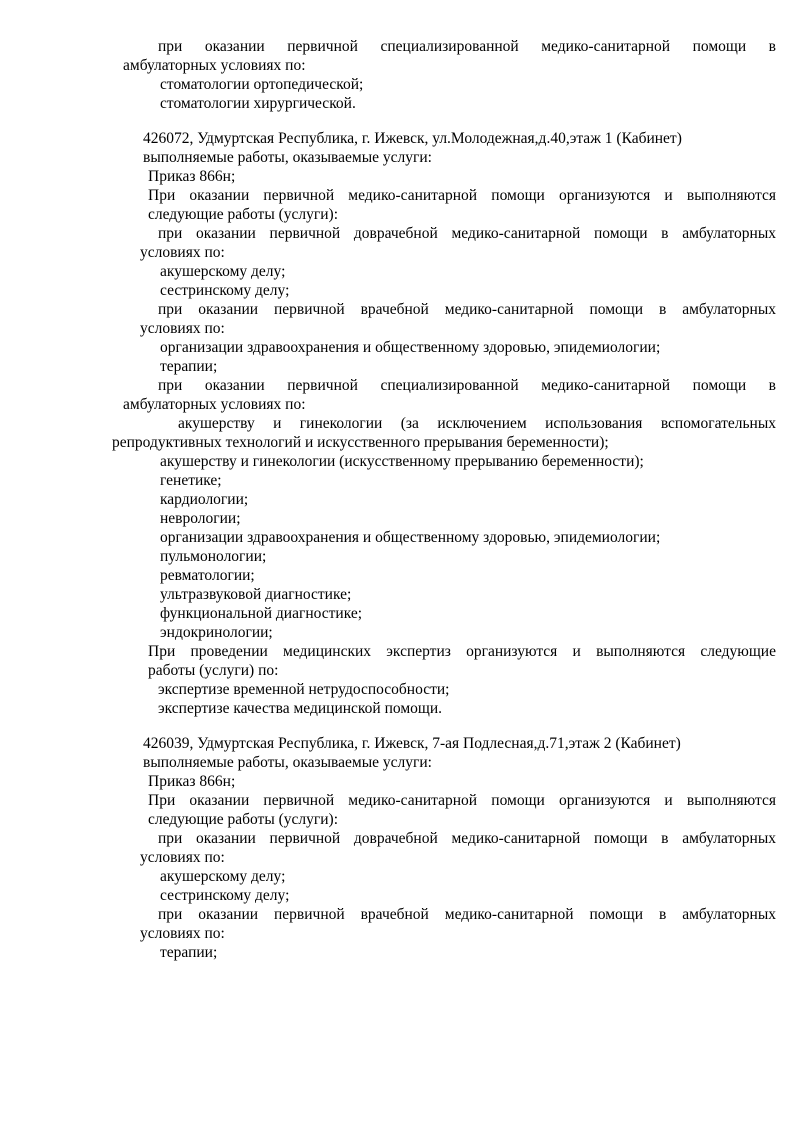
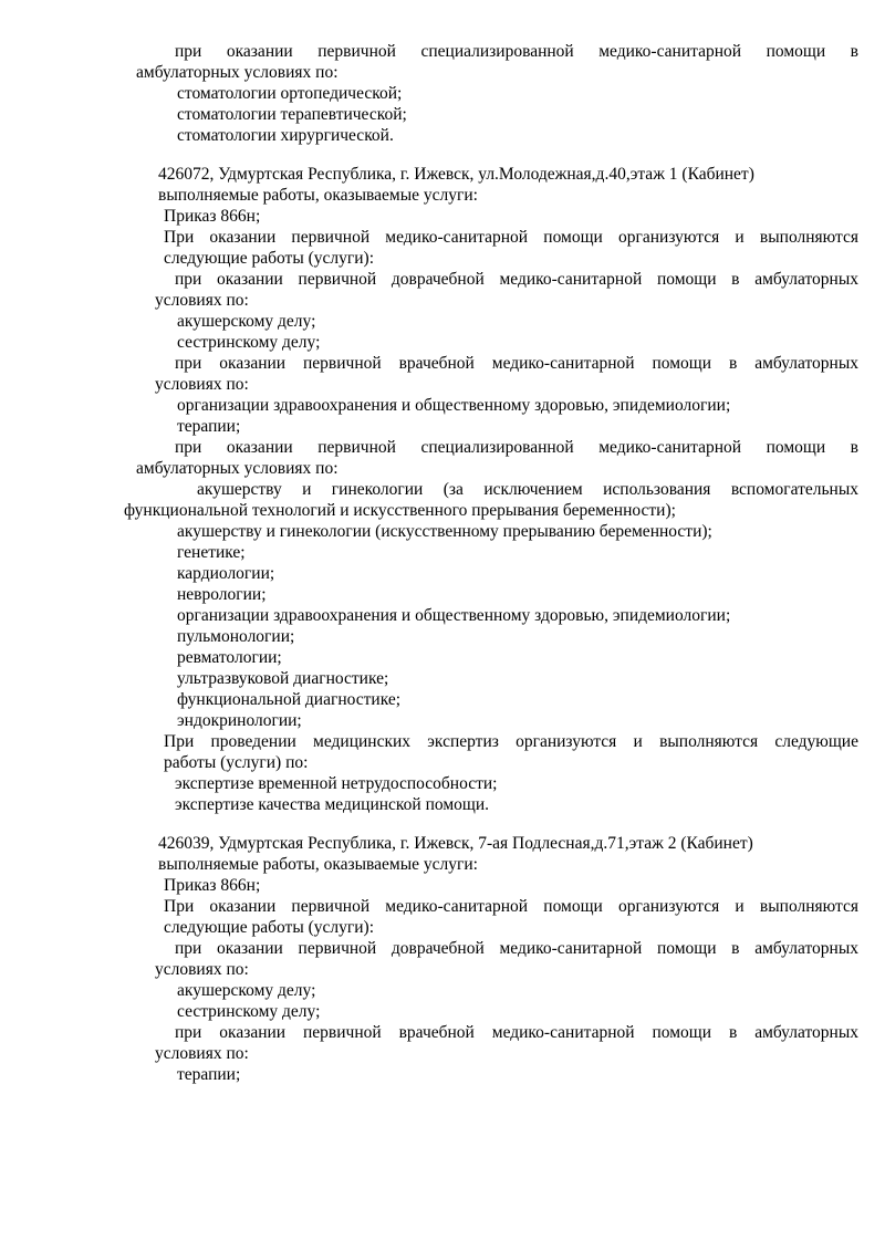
  при оказании первичной специализированной медико-санитарной помощи в
  амбулаторных условиях по:
  стоматологии ортопедической;
+ стоматологии терапевтической;
  стоматологии хирургической.
  426072, Удмуртская Республика, г. Ижевск, ул.Молодежная,д.40,этаж 1 (Кабинет)
  выполняемые работы, оказываемые услуги:
  Приказ 866н;
  При оказании первичной медико-санитарной помощи организуются и выполняются
  следующие работы (услуги):
  при оказании первичной доврачебной медико-санитарной помощи в амбулаторных
  условиях по:
  акушерскому делу;
  сестринскому делу;
  при оказании первичной врачебной медико-санитарной помощи в амбулаторных
  условиях по:
  организации здравоохранения и общественному здоровью, эпидемиологии;
  терапии;
  при оказании первичной специализированной медико-санитарной помощи в
  амбулаторных условиях по:
  акушерству и гинекологии (за исключением использования вспомогательных
- репродуктивных технологий и искусственного прерывания беременности);
+ функциональной технологий и искусственного прерывания беременности);
  акушерству и гинекологии (искусственному прерыванию беременности);
  генетике;
  кардиологии;
  неврологии;
  организации здравоохранения и общественному здоровью, эпидемиологии;
  пульмонологии;
  ревматологии;
  ультразвуковой диагностике;
  функциональной диагностике;
  эндокринологии;
  При проведении медицинских экспертиз организуются и выполняются следующие
  работы (услуги) по:
  экспертизе временной нетрудоспособности;
  экспертизе качества медицинской помощи.
  426039, Удмуртская Республика, г. Ижевск, 7-ая Подлесная,д.71,этаж 2 (Кабинет)
  выполняемые работы, оказываемые услуги:
  Приказ 866н;
  При оказании первичной медико-санитарной помощи организуются и выполняются
  следующие работы (услуги):
  при оказании первичной доврачебной медико-санитарной помощи в амбулаторных
  условиях по:
  акушерскому делу;
  сестринскому делу;
  при оказании первичной врачебной медико-санитарной помощи в амбулаторных
  условиях по:
  терапии;
